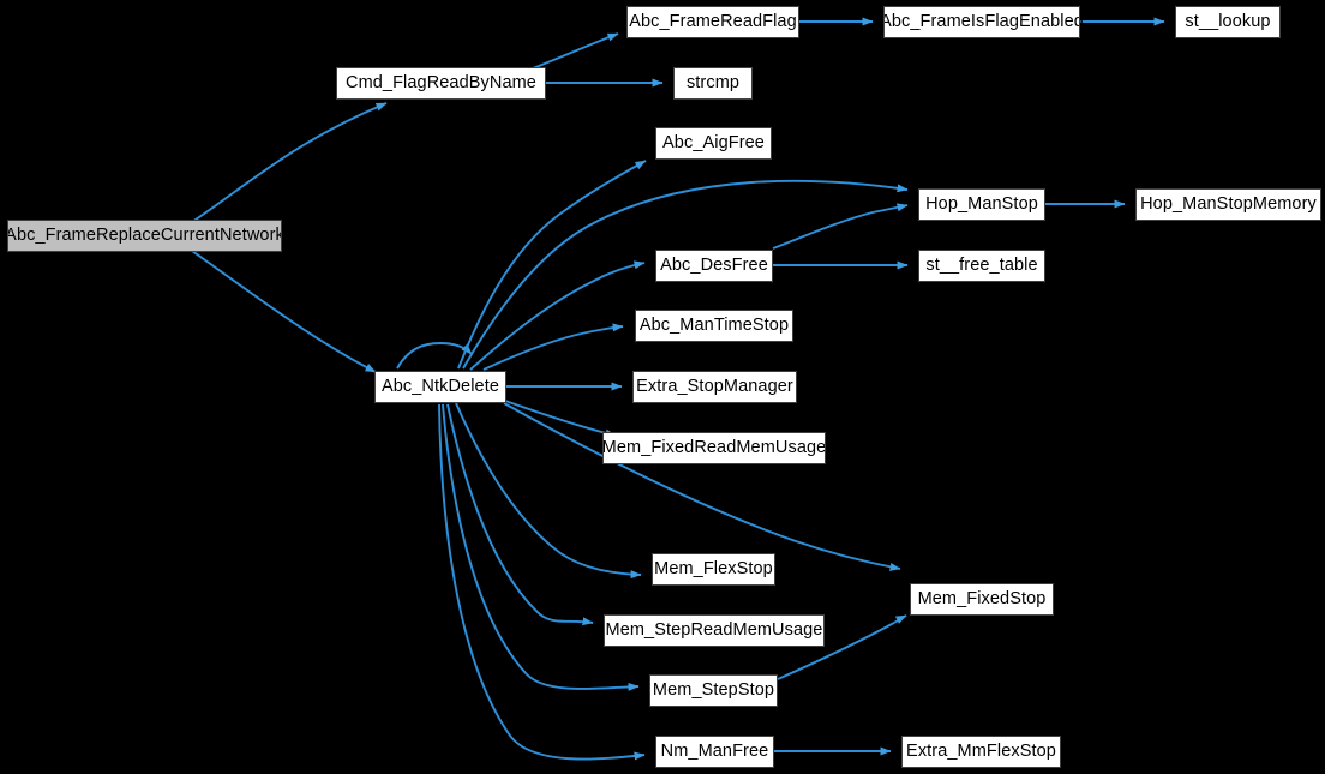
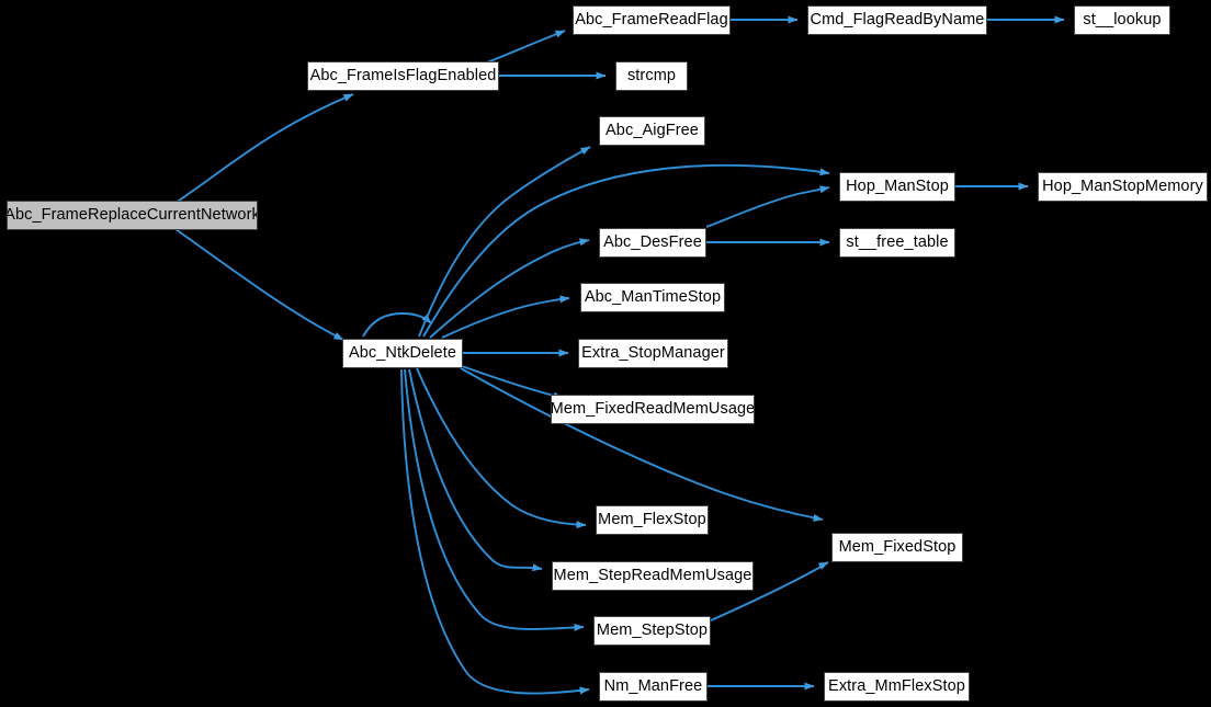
  Abc_FrameReplaceCurrentNetwork
- Cmd_FlagReadByName
+ Abc_FrameIsFlagEnabled
  Abc_FrameReadFlag
  strcmp
- Abc_FrameIsFlagEnabled
+ Cmd_FlagReadByName
  st__lookup
  Abc_AigFree
  Hop_ManStop
  Hop_ManStopMemory
  Abc_DesFree
  st__free_table
  Abc_ManTimeStop
  Abc_NtkDelete
  Extra_StopManager
  Mem_FixedReadMemUsage
  Mem_FlexStop
  Mem_FixedStop
  Mem_StepReadMemUsage
  Mem_StepStop
  Nm_ManFree
  Extra_MmFlexStop
